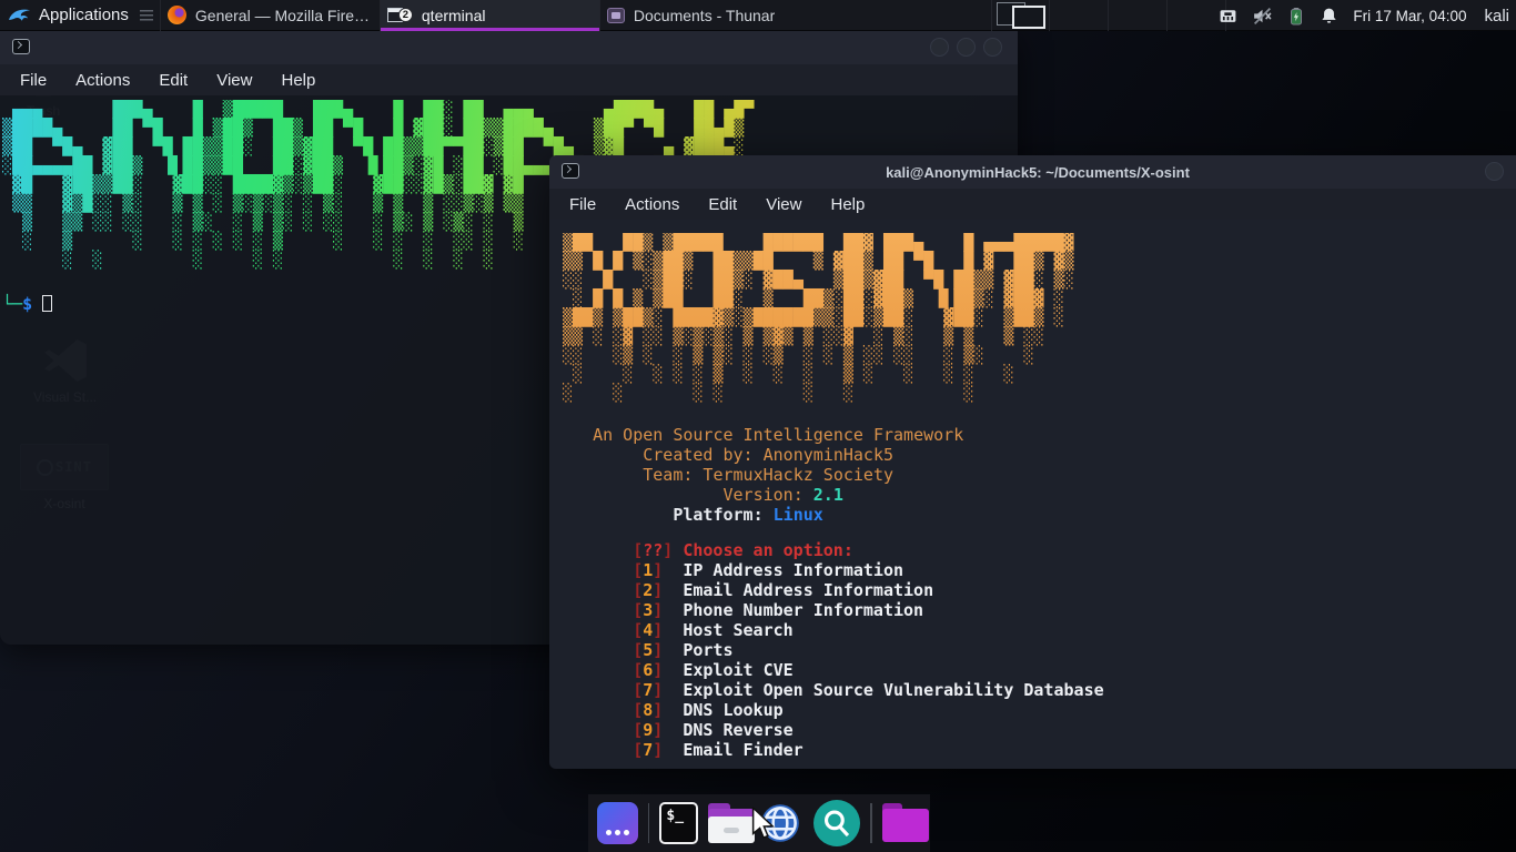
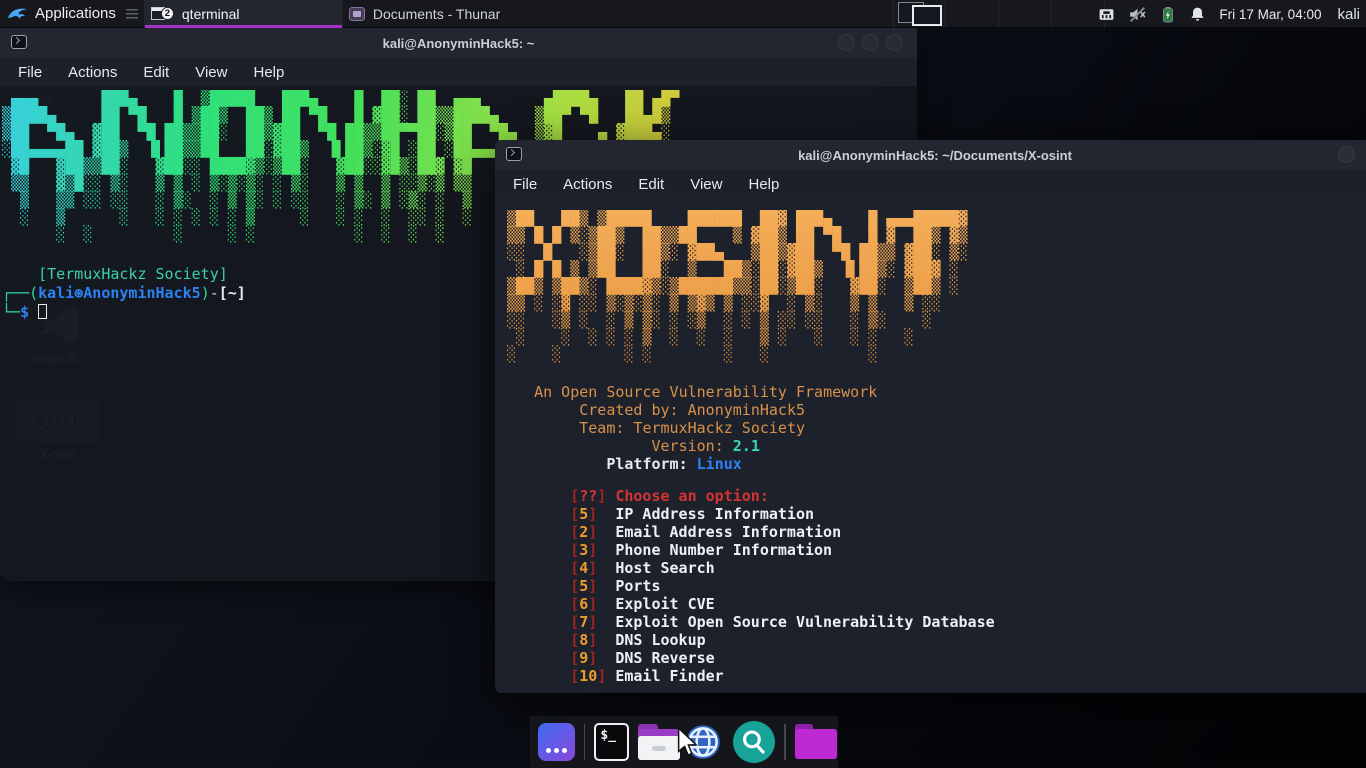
+ kali@AnonyminHack5: ~
  File
  Actions
  Edit
  View
  Help
  ▄▄▄ ███▄ █ ▒█████ ███▄ █ ██░ ██ ▄▄▄ ▄████▄ ██ ▄█▀
  ▒████▄ ██ ▀█ █ ▒██▒ ██▒ ██ ▀█ █ ▓██░ ██▒▒████▄ ▒██▀ ▀█ ██▄█▒
  ▒██ ▀█▄ ▓██ ▀█ ██▒▒██░ ██▒▓██ ▀█ ██▒▒██▀▀██░▒██ ▀█▄ ▒▓█ ▄ ▓███▄░
  ░██▄▄▄▄██ ▓██▒ ▐▌██▒▒██ ██░▓██▒ ▐▌██▒░▓█ ░██ ░██▄▄
  ▓█ ▓██▒▒██░ ▓██░░ ████▓▒░▒██░ ▓██░░▓█▒░██▓ ▓█
  ▒ ▒▒ ░░ ░░ ░ ▒░ ░ ▒ ▒░ ░ ░░ ░ ▒░ ▒ ░▒░ ░ ▒
  ░ ▒ ░ ░ ░ ░ ░ ░ ▒ ░ ░ ░ ░ ░░ ░ ░
+ [TermuxHackz Society]
+ ┌──(kali⊛AnonyminHack5)-[~]
  └─$
  kali@AnonyminHack5: ~/Documents/X-osint
  File
  Actions
  Edit
  View
  Help
  ▒██ ██▒ ▒█████ ██████ ██▓ ███▄ █ ▄▄▄█████▓
  ▒▒ █ █ ▒░▒██▒ ██▒▒██ ▒ ▓██▒ ██ ▀█ █ ▓ ██▒ ▓▒
  ░░ █ ░▒██░ ██▒░ ▓██▄ ▒██▒▓██ ▀█ ██▒▒ ▓██░ ▒░
  ░ █ █ ▒ ▒██ ██░ ▒ ██▒░██░▓██▒ ▐▌██▒░ ▓██▓ ░
  ▒██▒ ▒██▒░ ████▓▒░▒██████▒▒░██░▒██░ ▓██░ ▒██▒ ░
  ▒▒ ░ ░▓ ░░ ▒░▒░▒░ ▒ ▒▓▒ ▒ ░░▓ ░ ▒░ ▒ ▒ ▒ ░░
  ░░ ░▒ ░ ░ ▒ ▒░ ░ ░▒ ░ ░ ▒ ░░ ░░ ░ ▒░ ░
  ░ ░ ░ ░ ░ ▒ ░ ░ ░ ▒ ░ ░ ░ ░ ░
  ░ ░ ░ ░ ░ ░ ░
- An Open Source Intelligence Framework
+ An Open Source Vulnerability Framework
  Created by: AnonyminHack5
  Team: TermuxHackz Society
  Version: 2.1
  Platform: Linux
  [??] Choose an option:
- [1] IP Address Information
+ [5] IP Address Information
  [2] Email Address Information
  [3] Phone Number Information
  [4] Host Search
  [5] Ports
  [6] Exploit CVE
  [7] Exploit Open Source Vulnerability Database
  [8] DNS Lookup
  [9] DNS Reverse
- [7] Email Finder
+ [10] Email Finder
  Applications
- General — Mozilla Firefox
  2
  qterminal
  Documents - Thunar
  Fri 17 Mar, 04:00
  kali
  $_
